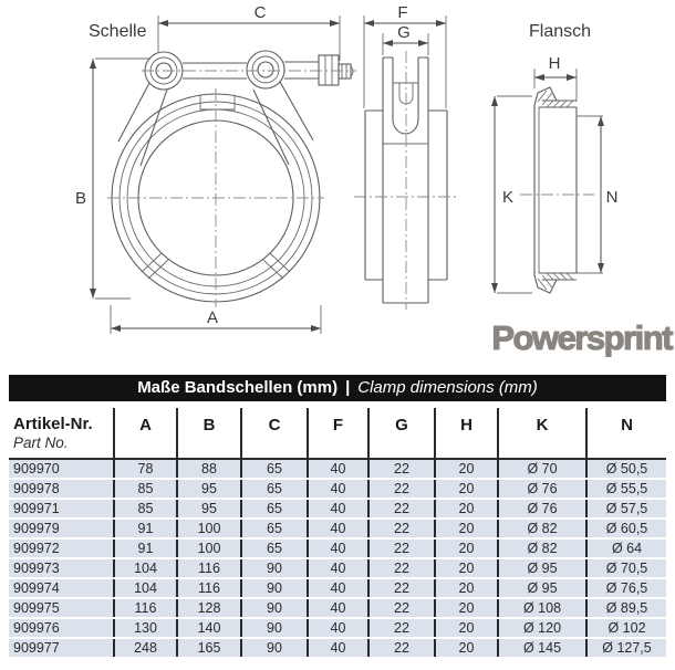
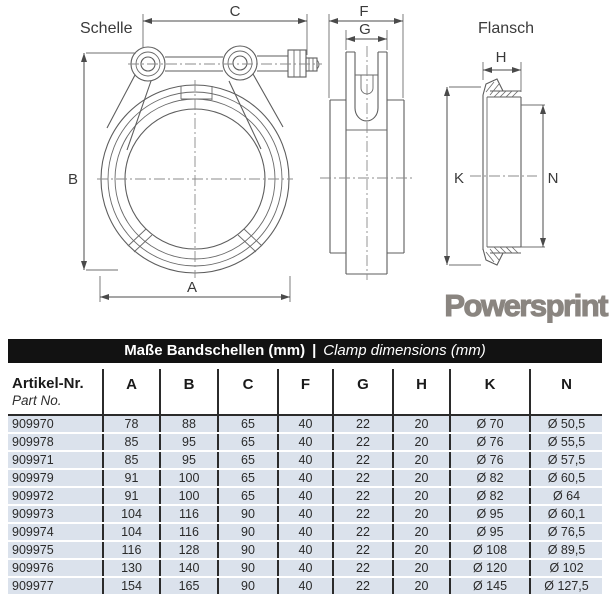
  C
  B
  A
  Schelle
  F
  G
  Flansch
  H
  K
  N
  Powersprint
  Maße Bandschellen (mm) | Clamp dimensions (mm)
  Artikel-Nr. Part No.	A	B	C	F	G	H	K	N
  909970	78	88	65	40	22	20	Ø 70	Ø 50,5
  909978	85	95	65	40	22	20	Ø 76	Ø 55,5
  909971	85	95	65	40	22	20	Ø 76	Ø 57,5
  909979	91	100	65	40	22	20	Ø 82	Ø 60,5
  909972	91	100	65	40	22	20	Ø 82	Ø 64
- 909973	104	116	90	40	22	20	Ø 95	Ø 70,5
+ 909973	104	116	90	40	22	20	Ø 95	Ø 60,1
  909974	104	116	90	40	22	20	Ø 95	Ø 76,5
  909975	116	128	90	40	22	20	Ø 108	Ø 89,5
  909976	130	140	90	40	22	20	Ø 120	Ø 102
- 909977	248	165	90	40	22	20	Ø 145	Ø 127,5
+ 909977	154	165	90	40	22	20	Ø 145	Ø 127,5
